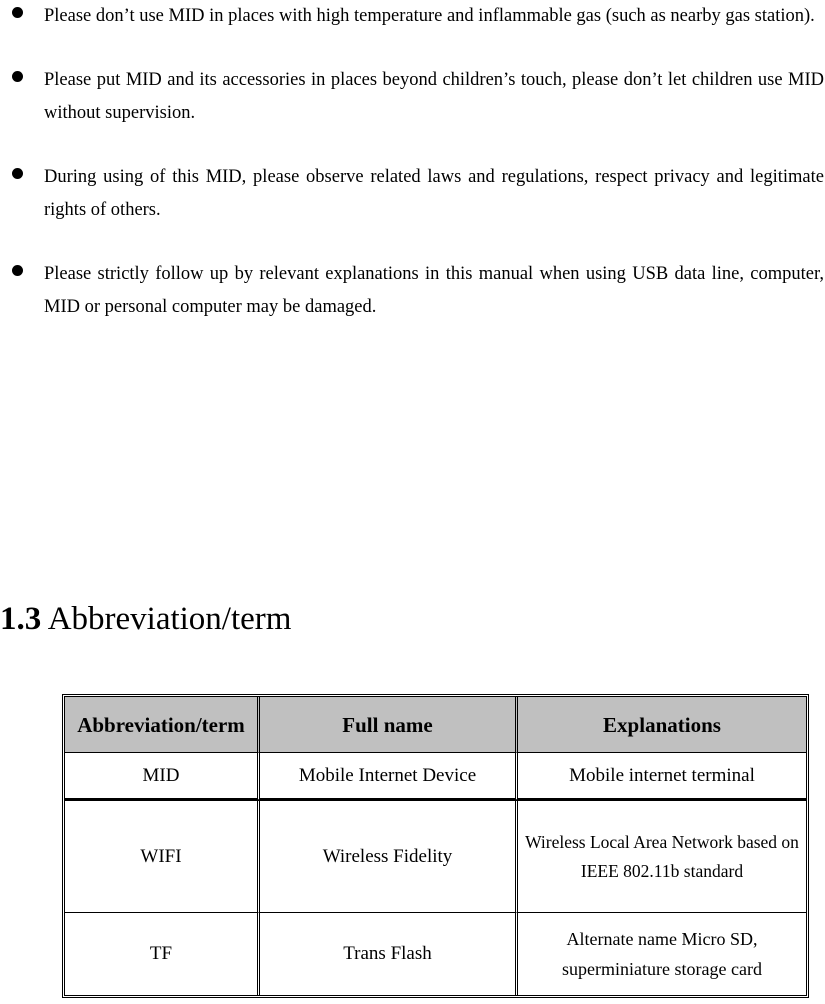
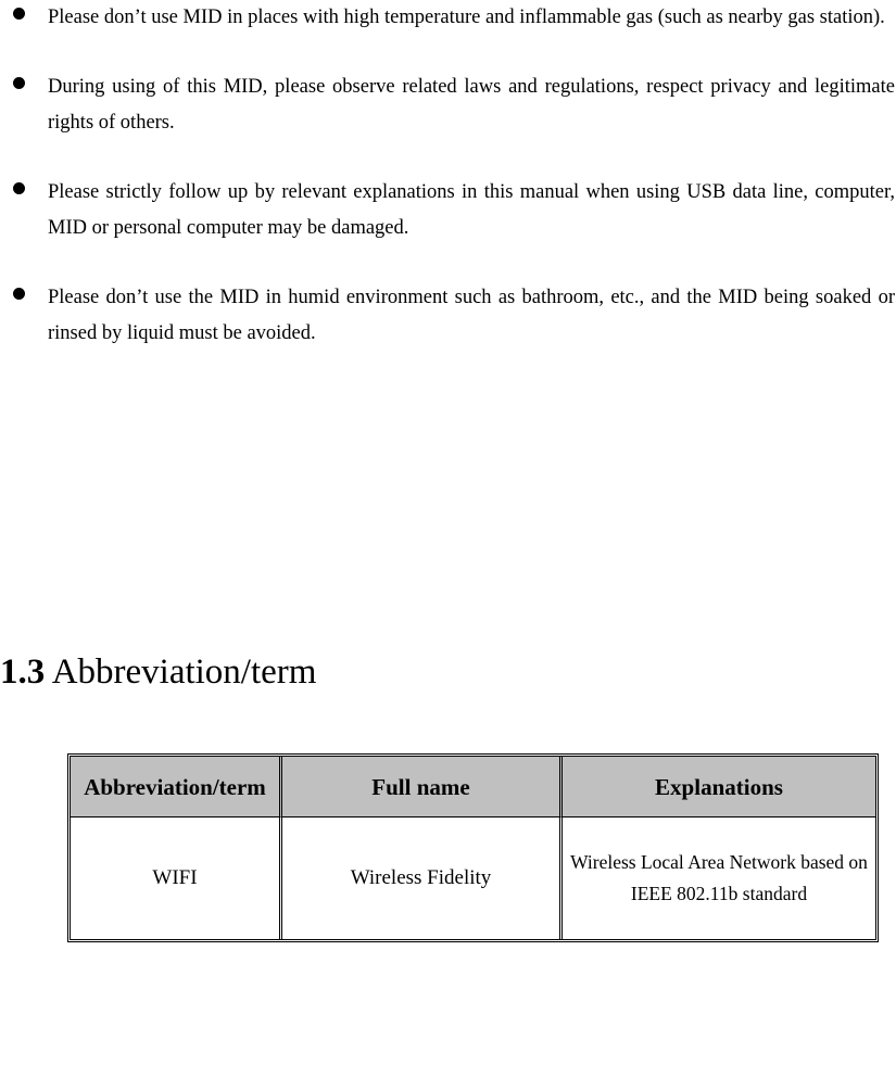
  Please don’t use MID in places with high temperature and inflammable gas (such as nearby gas station).
- Please put MID and its accessories in places beyond children’s touch, please don’t let children use MID without supervision.
  During using of this MID, please observe related laws and regulations, respect privacy and legitimate rights of others.
  Please strictly follow up by relevant explanations in this manual when using USB data line, computer, MID or personal computer may be damaged.
+ Please don’t use the MID in humid environment such as bathroom, etc., and the MID being soaked or rinsed by liquid must be avoided.
  1.3 Abbreviation/term
  Abbreviation/term	Full name	Explanations
- MID	Mobile Internet Device	Mobile internet terminal
  WIFI	Wireless Fidelity	Wireless Local Area Network based on IEEE 802.11b standard
- TF	Trans Flash	Alternate name Micro SD, superminiature storage card
